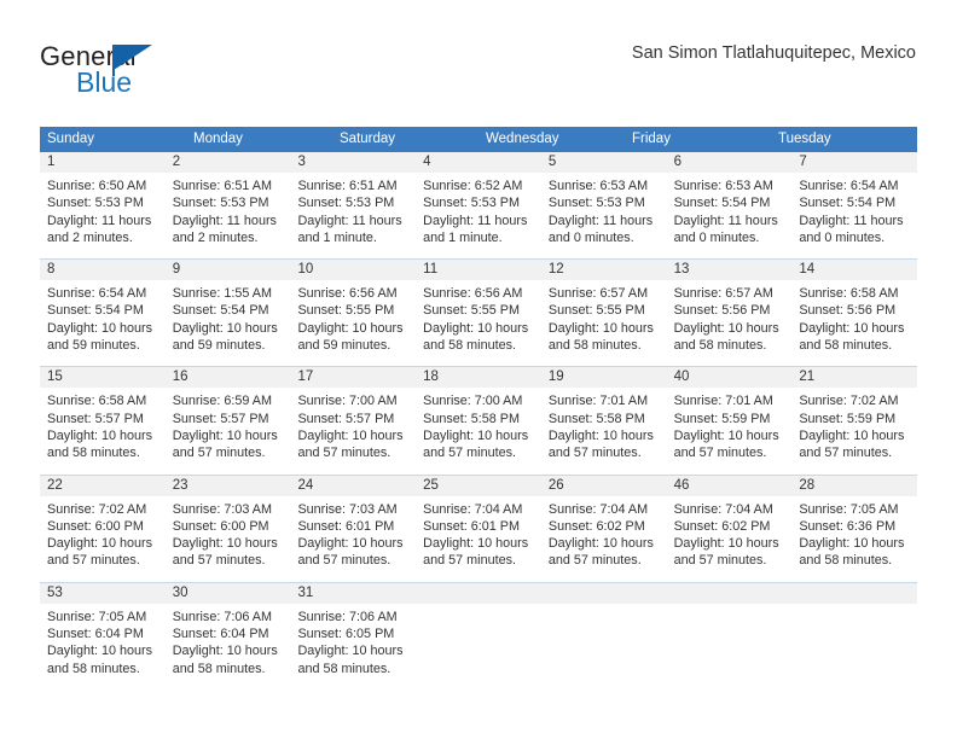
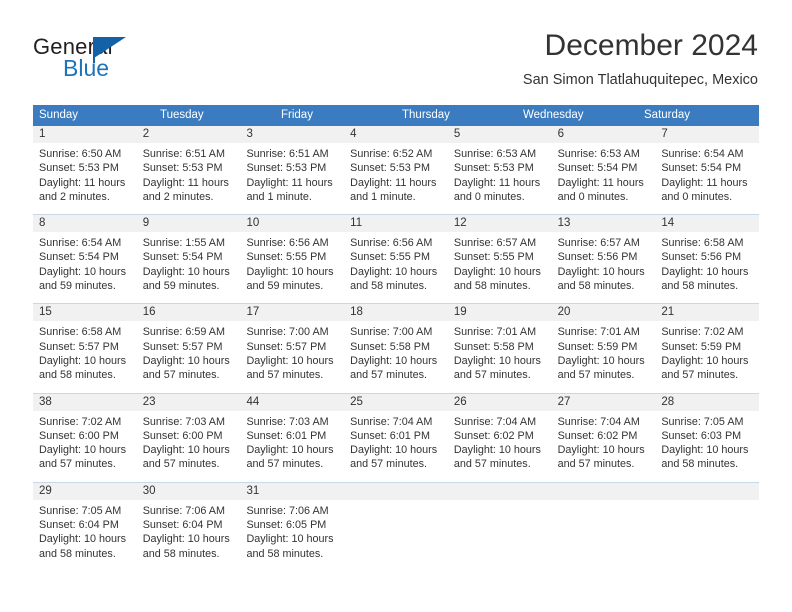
  General
  Blue
+ December 2024
  San Simon Tlatlahuquitepec, Mexico
  Sunday
- Monday
- Saturday
+ Tuesday
- Wednesday
+ Friday
+ Thursday
- Friday
+ Wednesday
- Tuesday
+ Saturday
  1
  Sunrise: 6:50 AM
  Sunset: 5:53 PM
  Daylight: 11 hours
  and 2 minutes.
  2
  Sunrise: 6:51 AM
  Sunset: 5:53 PM
  Daylight: 11 hours
  and 2 minutes.
  3
  Sunrise: 6:51 AM
  Sunset: 5:53 PM
  Daylight: 11 hours
  and 1 minute.
  4
  Sunrise: 6:52 AM
  Sunset: 5:53 PM
  Daylight: 11 hours
  and 1 minute.
  5
  Sunrise: 6:53 AM
  Sunset: 5:53 PM
  Daylight: 11 hours
  and 0 minutes.
  6
  Sunrise: 6:53 AM
  Sunset: 5:54 PM
  Daylight: 11 hours
  and 0 minutes.
  7
  Sunrise: 6:54 AM
  Sunset: 5:54 PM
  Daylight: 11 hours
  and 0 minutes.
  8
  Sunrise: 6:54 AM
  Sunset: 5:54 PM
  Daylight: 10 hours
  and 59 minutes.
  9
  Sunrise: 1:55 AM
  Sunset: 5:54 PM
  Daylight: 10 hours
  and 59 minutes.
  10
  Sunrise: 6:56 AM
  Sunset: 5:55 PM
  Daylight: 10 hours
  and 59 minutes.
  11
  Sunrise: 6:56 AM
  Sunset: 5:55 PM
  Daylight: 10 hours
  and 58 minutes.
  12
  Sunrise: 6:57 AM
  Sunset: 5:55 PM
  Daylight: 10 hours
  and 58 minutes.
  13
  Sunrise: 6:57 AM
  Sunset: 5:56 PM
  Daylight: 10 hours
  and 58 minutes.
  14
  Sunrise: 6:58 AM
  Sunset: 5:56 PM
  Daylight: 10 hours
  and 58 minutes.
  15
  Sunrise: 6:58 AM
  Sunset: 5:57 PM
  Daylight: 10 hours
  and 58 minutes.
  16
  Sunrise: 6:59 AM
  Sunset: 5:57 PM
  Daylight: 10 hours
  and 57 minutes.
  17
  Sunrise: 7:00 AM
  Sunset: 5:57 PM
  Daylight: 10 hours
  and 57 minutes.
  18
  Sunrise: 7:00 AM
  Sunset: 5:58 PM
  Daylight: 10 hours
  and 57 minutes.
  19
  Sunrise: 7:01 AM
  Sunset: 5:58 PM
  Daylight: 10 hours
  and 57 minutes.
- 40
+ 20
  Sunrise: 7:01 AM
  Sunset: 5:59 PM
  Daylight: 10 hours
  and 57 minutes.
  21
  Sunrise: 7:02 AM
  Sunset: 5:59 PM
  Daylight: 10 hours
  and 57 minutes.
- 22
+ 38
  Sunrise: 7:02 AM
  Sunset: 6:00 PM
  Daylight: 10 hours
  and 57 minutes.
  23
  Sunrise: 7:03 AM
  Sunset: 6:00 PM
  Daylight: 10 hours
  and 57 minutes.
- 24
+ 44
  Sunrise: 7:03 AM
  Sunset: 6:01 PM
  Daylight: 10 hours
  and 57 minutes.
  25
  Sunrise: 7:04 AM
  Sunset: 6:01 PM
  Daylight: 10 hours
  and 57 minutes.
  26
  Sunrise: 7:04 AM
  Sunset: 6:02 PM
  Daylight: 10 hours
  and 57 minutes.
- 46
+ 27
  Sunrise: 7:04 AM
  Sunset: 6:02 PM
  Daylight: 10 hours
  and 57 minutes.
  28
  Sunrise: 7:05 AM
- Sunset: 6:36 PM
+ Sunset: 6:03 PM
  Daylight: 10 hours
  and 58 minutes.
- 53
+ 29
  Sunrise: 7:05 AM
  Sunset: 6:04 PM
  Daylight: 10 hours
  and 58 minutes.
  30
  Sunrise: 7:06 AM
  Sunset: 6:04 PM
  Daylight: 10 hours
  and 58 minutes.
  31
  Sunrise: 7:06 AM
  Sunset: 6:05 PM
  Daylight: 10 hours
  and 58 minutes.
